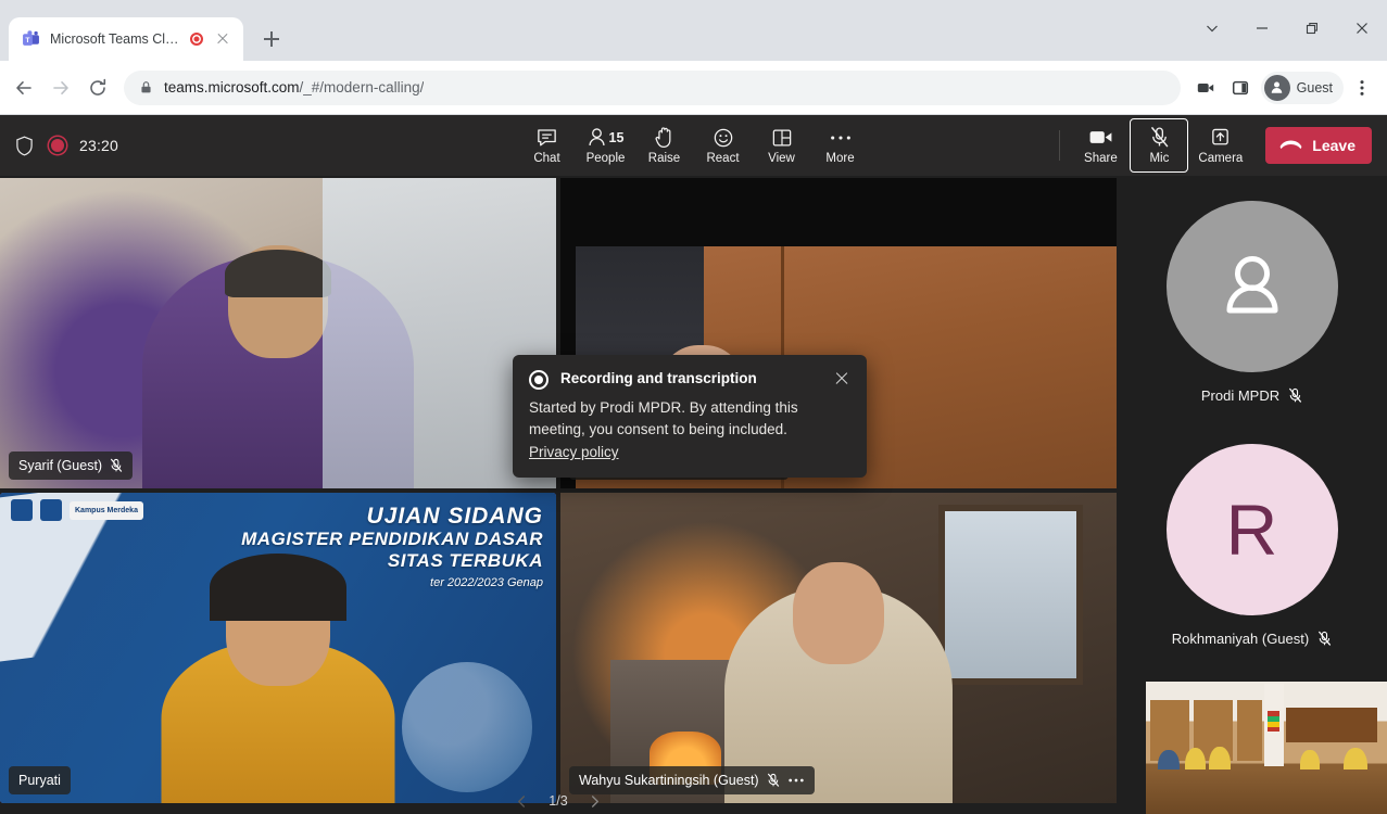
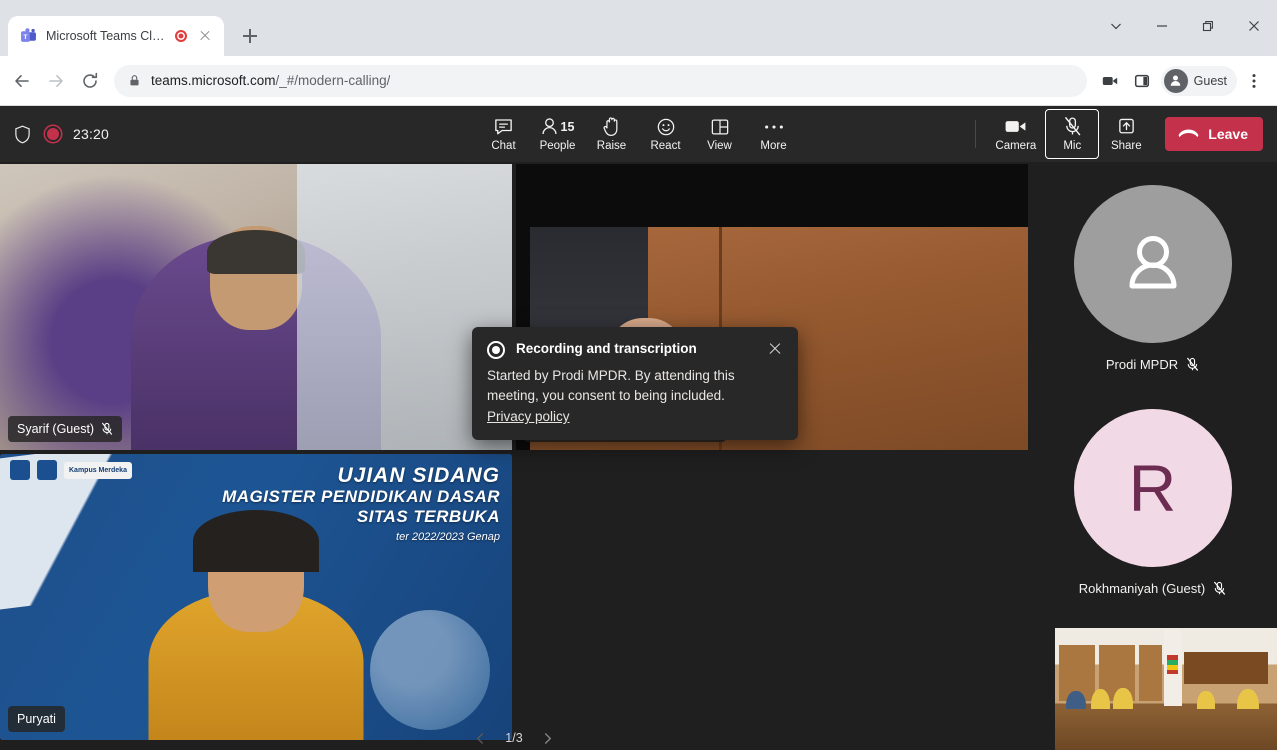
  Microsoft Teams Clas
  teams.microsoft.com/_#/modern-calling/
  Guest
  23:20
  Chat
  15
  People
  Raise
  React
  View
  More
- Share
+ Camera
  Mic
- Camera
+ Share
  Leave
  Syarif (Guest)
  UJIAN SIDANG
  MAGISTER PENDIDIKAN DASAR
  SITAS TERBUKA
  ter 2022/2023 Genap
  Puryati
- Wahyu Sukartiningsih (Guest)
  1/3
  Prodi MPDR
  R
  Rokhmaniyah (Guest)
  Recording and transcription
  Started by Prodi MPDR. By attending this meeting, you consent to being included.
  Privacy policy
